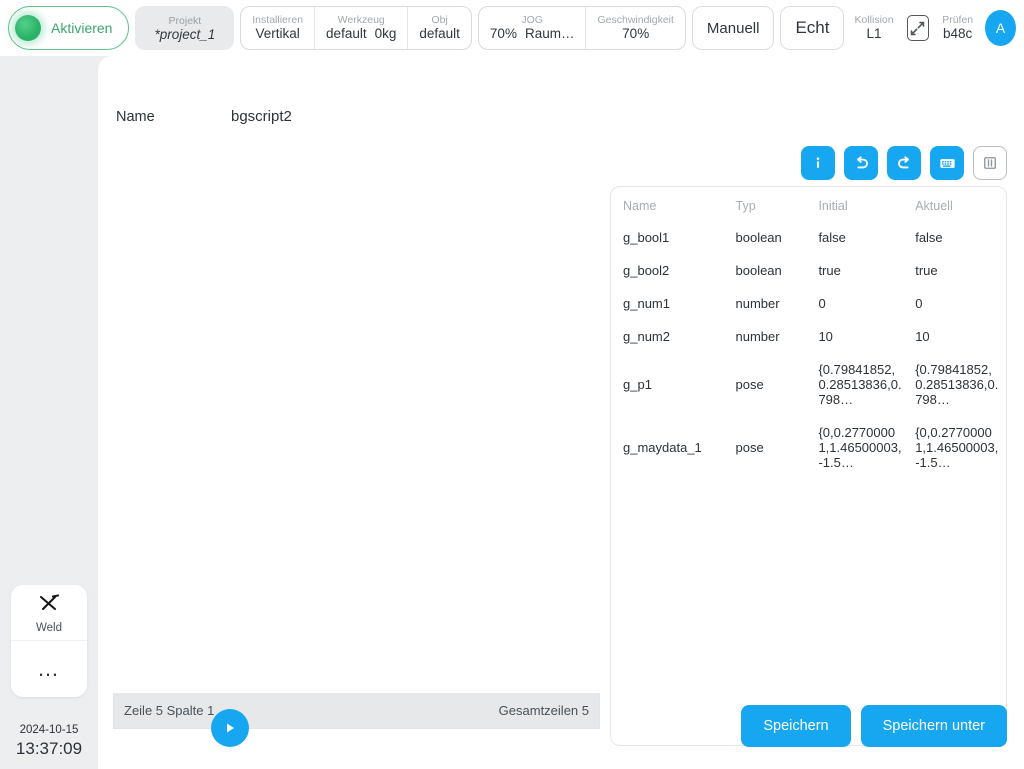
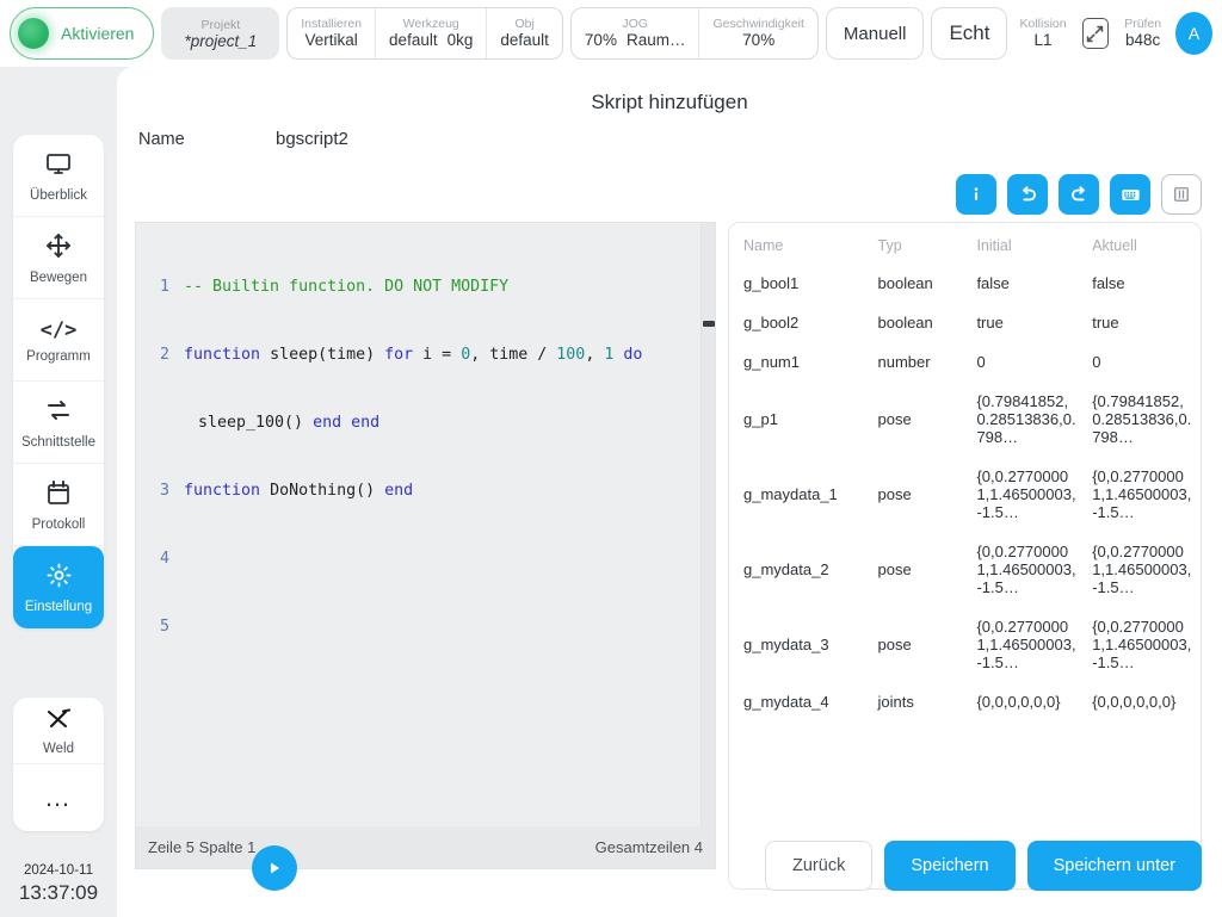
  Aktivieren
  Projekt
  *project_1
  Installieren
  Vertikal
  Werkzeug
  default
  0kg
  Obj
  default
  JOG
  70%
  Raum…
  Geschwindigkeit
  70%
  Manuell
  Echt
  Kollision
  L1
  Prüfen
  b48c
  A
+ Überblick
+ Bewegen
+ </>
+ Programm
+ Schnittstelle
+ Protokoll
+ Einstellung
  Weld
  …
- 2024-10-15
+ 2024-10-11
  13:37:09
+ Skript hinzufügen
  Name
  bgscript2
+ 1 -- Builtin function. DO NOT MODIFY
+ 2 function sleep(time) for i = 0, time / 100, 1 do
+ sleep_100() end end
+ 3 function DoNothing() end
+ 4
+ 5
  Zeile 5 Spalte 1
- Gesamtzeilen 5
+ Gesamtzeilen 4
  Name	Typ	Initial	Aktuell
  g_bool1	boolean	false	false
  g_bool2	boolean	true	true
  g_num1	number	0	0
- g_num2	number	10	10
  g_p1	pose	{0.79841852,0.28513836,0.798…	{0.79841852,0.28513836,0.798…
  g_maydata_1	pose	{0,0.27700001,1.46500003,-1.5…	{0,0.27700001,1.46500003,-1.5…
+ g_mydata_2	pose	{0,0.27700001,1.46500003,-1.5…	{0,0.27700001,1.46500003,-1.5…
+ g_mydata_3	pose	{0,0.27700001,1.46500003,-1.5…	{0,0.27700001,1.46500003,-1.5…
+ g_mydata_4	joints	{0,0,0,0,0,0}	{0,0,0,0,0,0}
+ Zurück
  Speichern
  Speichern unter
